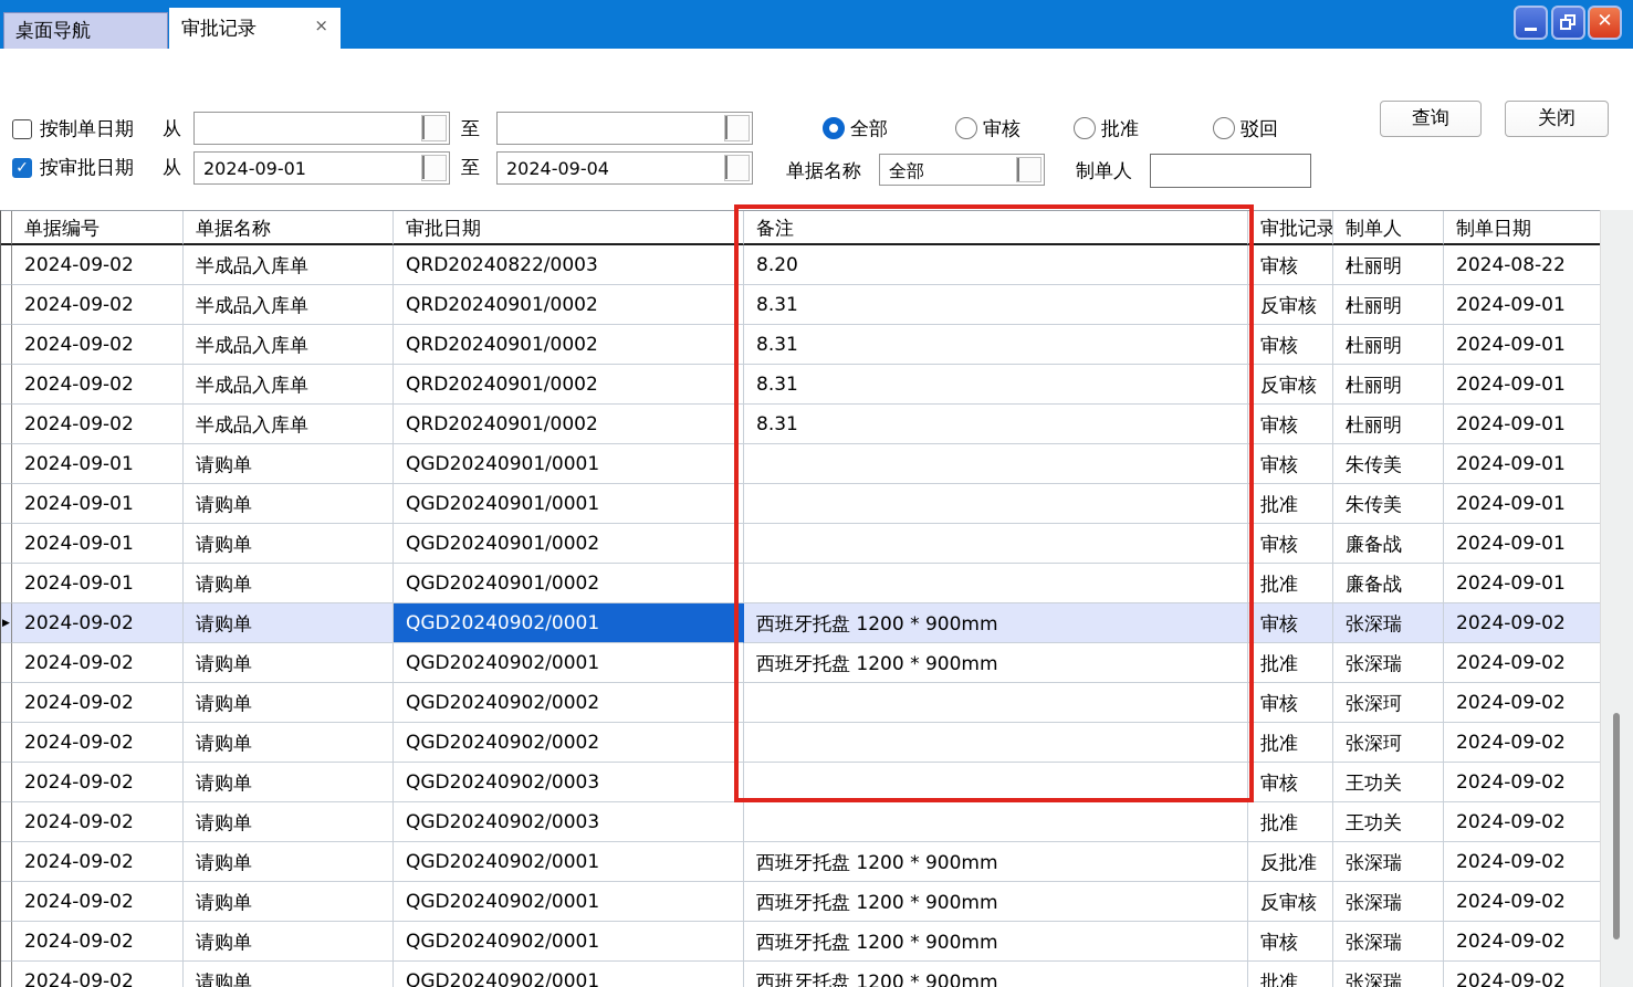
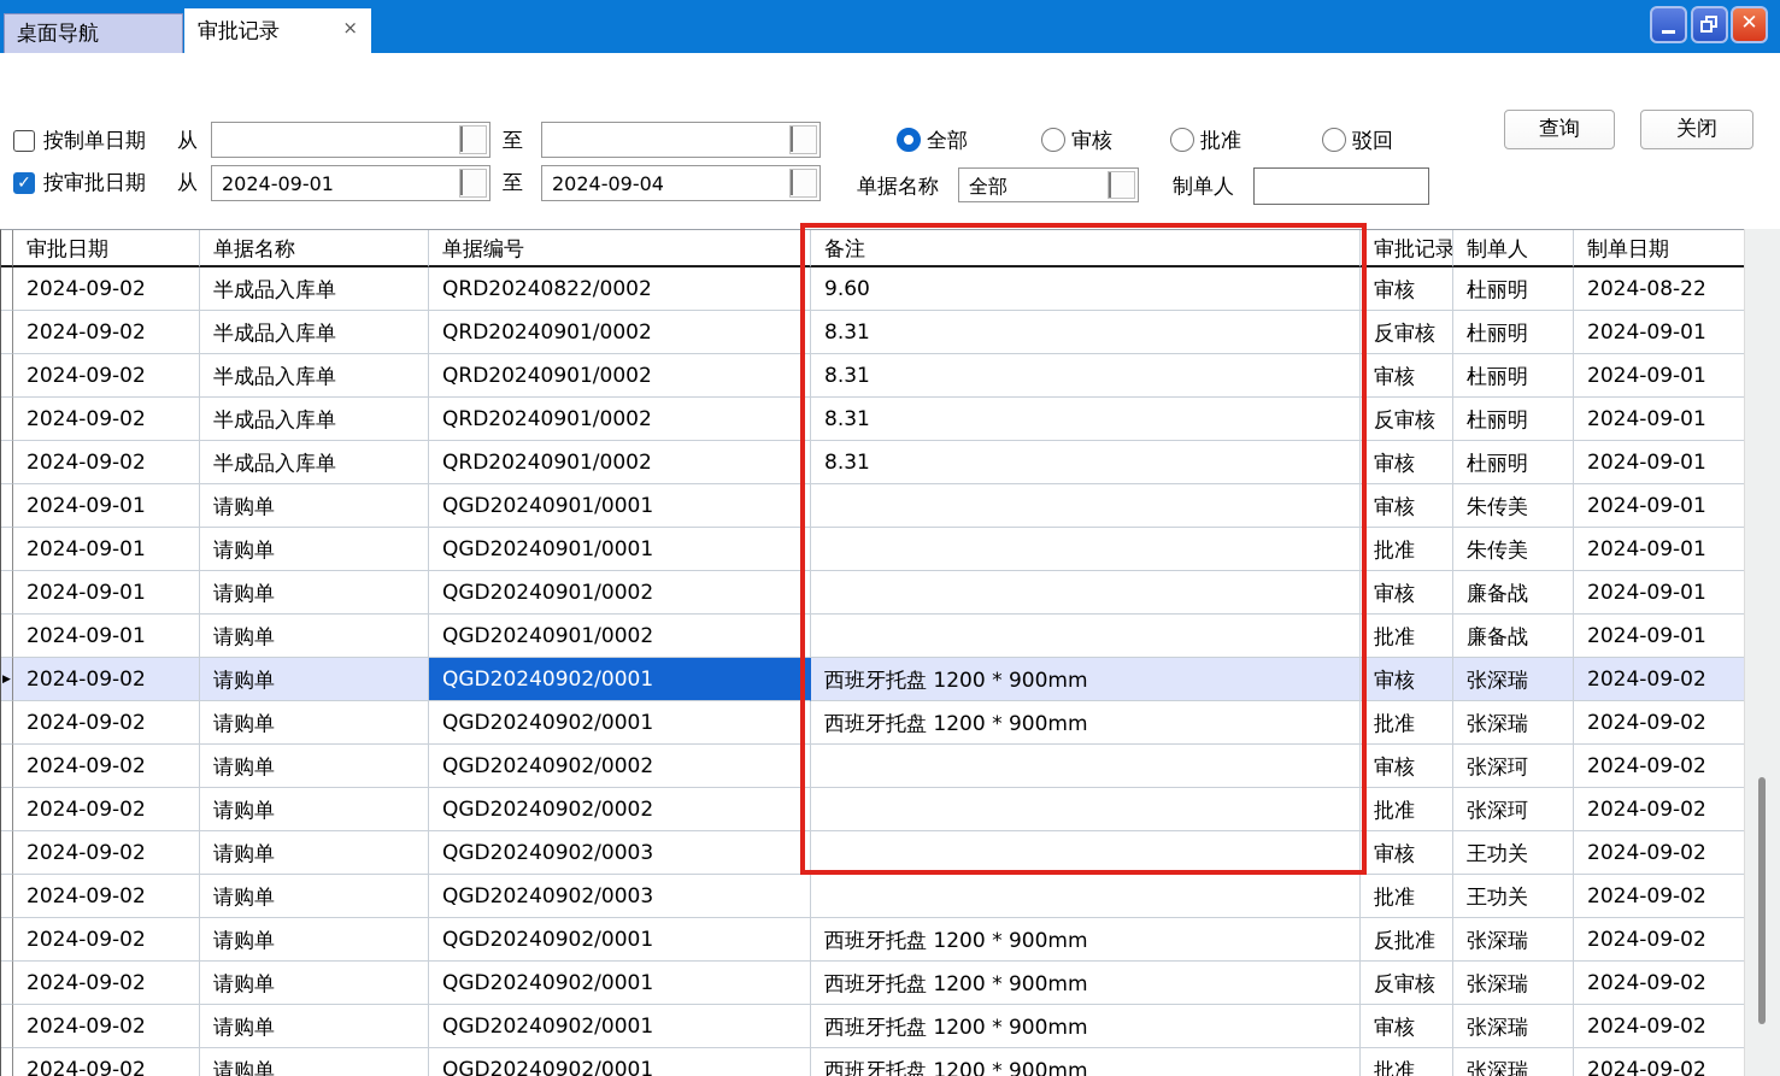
  桌面导航
  审批记录
  ×
  ✕
  按制单日期
  从
  至
  全部
  审核
  批准
  驳回
  查询
  关闭
  ✓
  按审批日期
  从
  2024-09-01
  至
  2024-09-04
  单据名称
  全部
  制单人
- 单据编号
+ 审批日期
  单据名称
- 审批日期
+ 单据编号
  备注
  审批记录
  制单人
  制单日期
  2024-09-02
  半成品入库单
- QRD20240822/0003
+ QRD20240822/0002
- 8.20
+ 9.60
  审核
  杜丽明
  2024-08-22
  2024-09-02
  半成品入库单
  QRD20240901/0002
  8.31
  反审核
  杜丽明
  2024-09-01
  2024-09-02
  半成品入库单
  QRD20240901/0002
  8.31
  审核
  杜丽明
  2024-09-01
  2024-09-02
  半成品入库单
  QRD20240901/0002
  8.31
  反审核
  杜丽明
  2024-09-01
  2024-09-02
  半成品入库单
  QRD20240901/0002
  8.31
  审核
  杜丽明
  2024-09-01
  2024-09-01
  请购单
  QGD20240901/0001
  审核
  朱传美
  2024-09-01
  2024-09-01
  请购单
  QGD20240901/0001
  批准
  朱传美
  2024-09-01
  2024-09-01
  请购单
  QGD20240901/0002
  审核
  廉备战
  2024-09-01
  2024-09-01
  请购单
  QGD20240901/0002
  批准
  廉备战
  2024-09-01
  ▶
  2024-09-02
  请购单
  QGD20240902/0001
  西班牙托盘 1200 * 900mm
  审核
  张深瑞
  2024-09-02
  2024-09-02
  请购单
  QGD20240902/0001
  西班牙托盘 1200 * 900mm
  批准
  张深瑞
  2024-09-02
  2024-09-02
  请购单
  QGD20240902/0002
  审核
  张深珂
  2024-09-02
  2024-09-02
  请购单
  QGD20240902/0002
  批准
  张深珂
  2024-09-02
  2024-09-02
  请购单
  QGD20240902/0003
  审核
  王功关
  2024-09-02
  2024-09-02
  请购单
  QGD20240902/0003
  批准
  王功关
  2024-09-02
  2024-09-02
  请购单
  QGD20240902/0001
  西班牙托盘 1200 * 900mm
  反批准
  张深瑞
  2024-09-02
  2024-09-02
  请购单
  QGD20240902/0001
  西班牙托盘 1200 * 900mm
  反审核
  张深瑞
  2024-09-02
  2024-09-02
  请购单
  QGD20240902/0001
  西班牙托盘 1200 * 900mm
  审核
  张深瑞
  2024-09-02
  2024-09-02
  请购单
  QGD20240902/0001
  西班牙托盘 1200 * 900mm
  批准
  张深瑞
  2024-09-02
